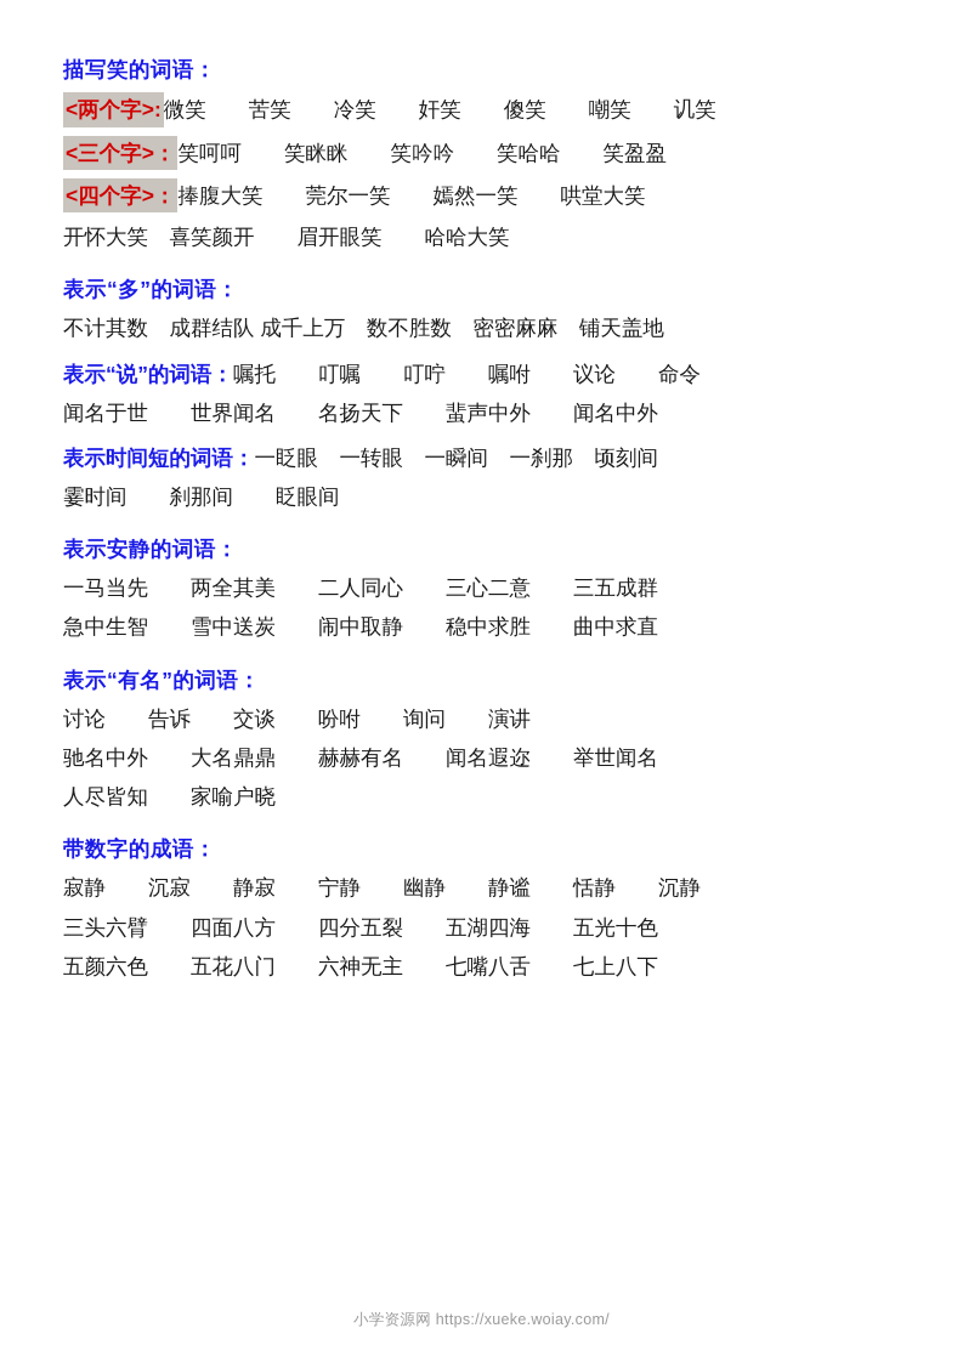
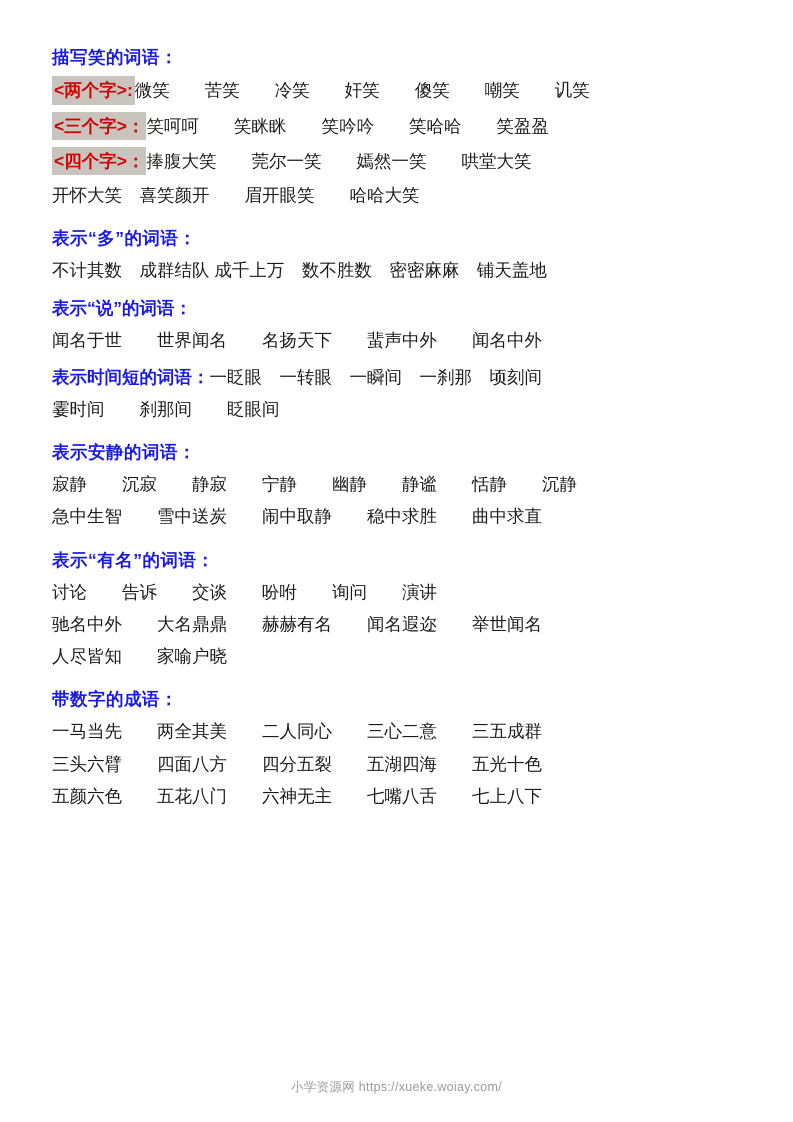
  描写笑的词语：
  <两个字>:
  微笑 苦笑 冷笑 奸笑 傻笑 嘲笑 讥笑
  <三个字>：
  笑呵呵 笑眯眯 笑吟吟 笑哈哈 笑盈盈
  <四个字>：
  捧腹大笑 莞尔一笑 嫣然一笑 哄堂大笑
  开怀大笑 喜笑颜开 眉开眼笑 哈哈大笑
  表示“多”的词语：
  不计其数 成群结队 成千上万 数不胜数 密密麻麻 铺天盖地
  表示“说”的词语：
- 嘱托 叮嘱 叮咛 嘱咐 议论 命令
  闻名于世 世界闻名 名扬天下 蜚声中外 闻名中外
  表示时间短的词语：
  一眨眼 一转眼 一瞬间 一刹那 顷刻间
  霎时间 刹那间 眨眼间
  表示安静的词语：
- 一马当先 两全其美 二人同心 三心二意 三五成群
+ 寂静 沉寂 静寂 宁静 幽静 静谧 恬静 沉静
  急中生智 雪中送炭 闹中取静 稳中求胜 曲中求直
  表示“有名”的词语：
  讨论 告诉 交谈 吩咐 询问 演讲
  驰名中外 大名鼎鼎 赫赫有名 闻名遐迩 举世闻名
  人尽皆知 家喻户晓
  带数字的成语：
- 寂静 沉寂 静寂 宁静 幽静 静谧 恬静 沉静
+ 一马当先 两全其美 二人同心 三心二意 三五成群
  三头六臂 四面八方 四分五裂 五湖四海 五光十色
  五颜六色 五花八门 六神无主 七嘴八舌 七上八下
  小学资源网 https://xueke.woiay.com/
